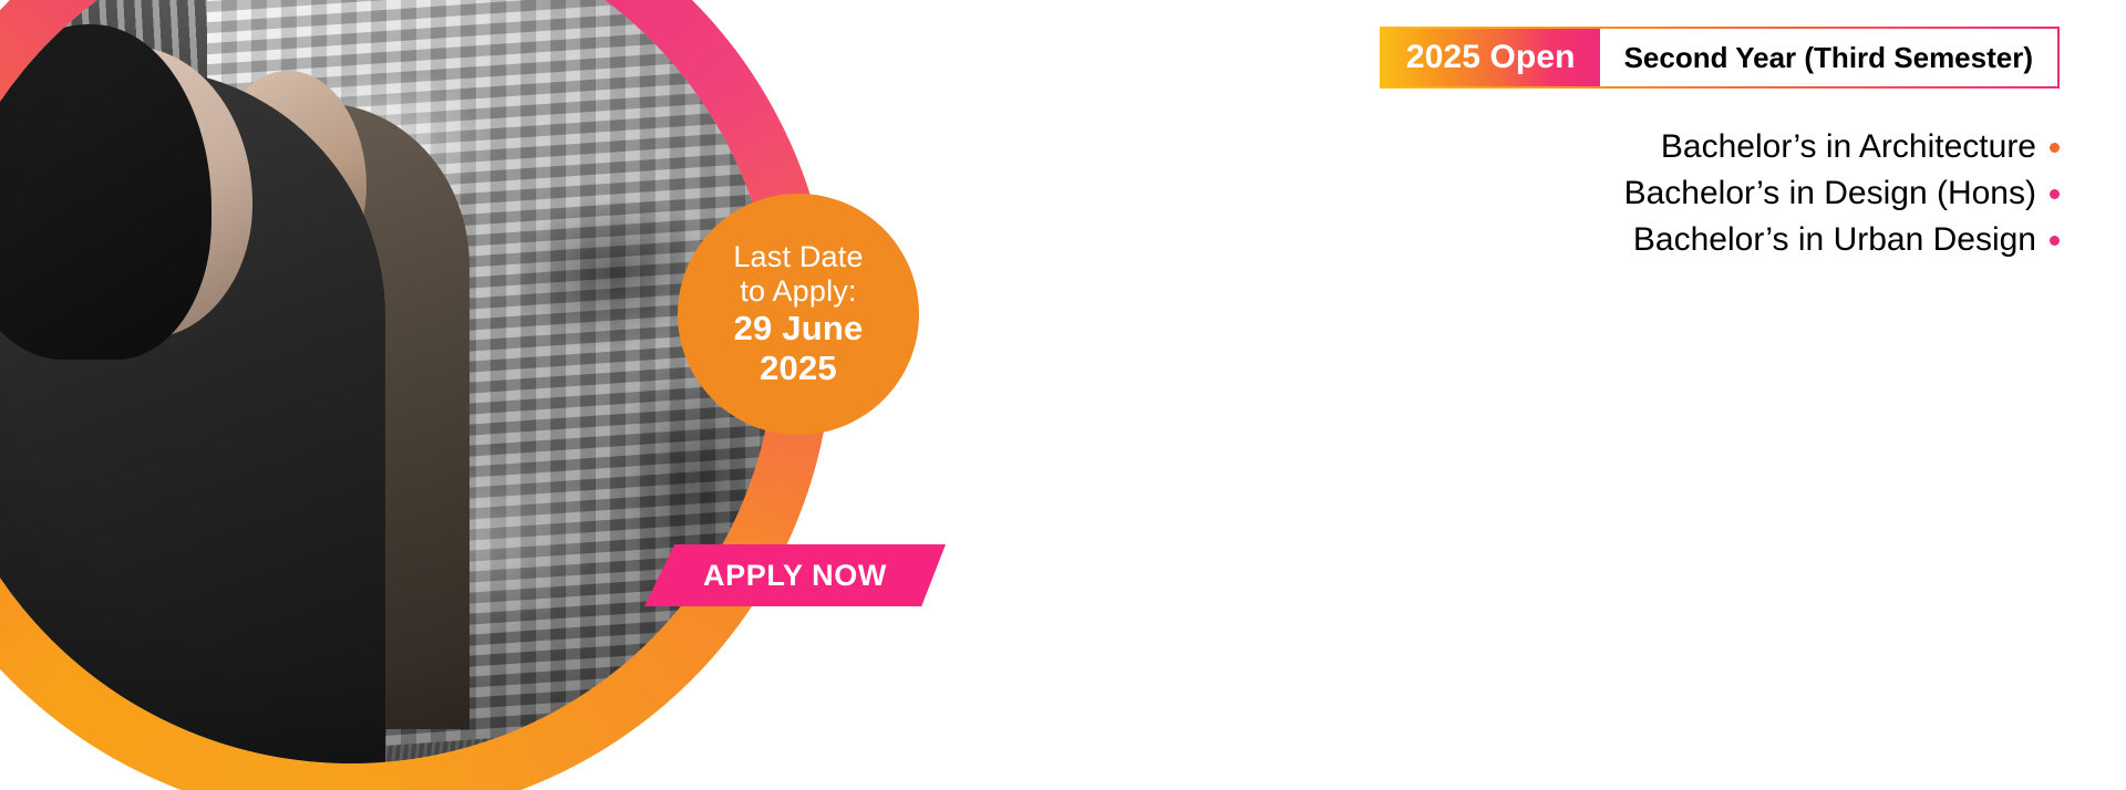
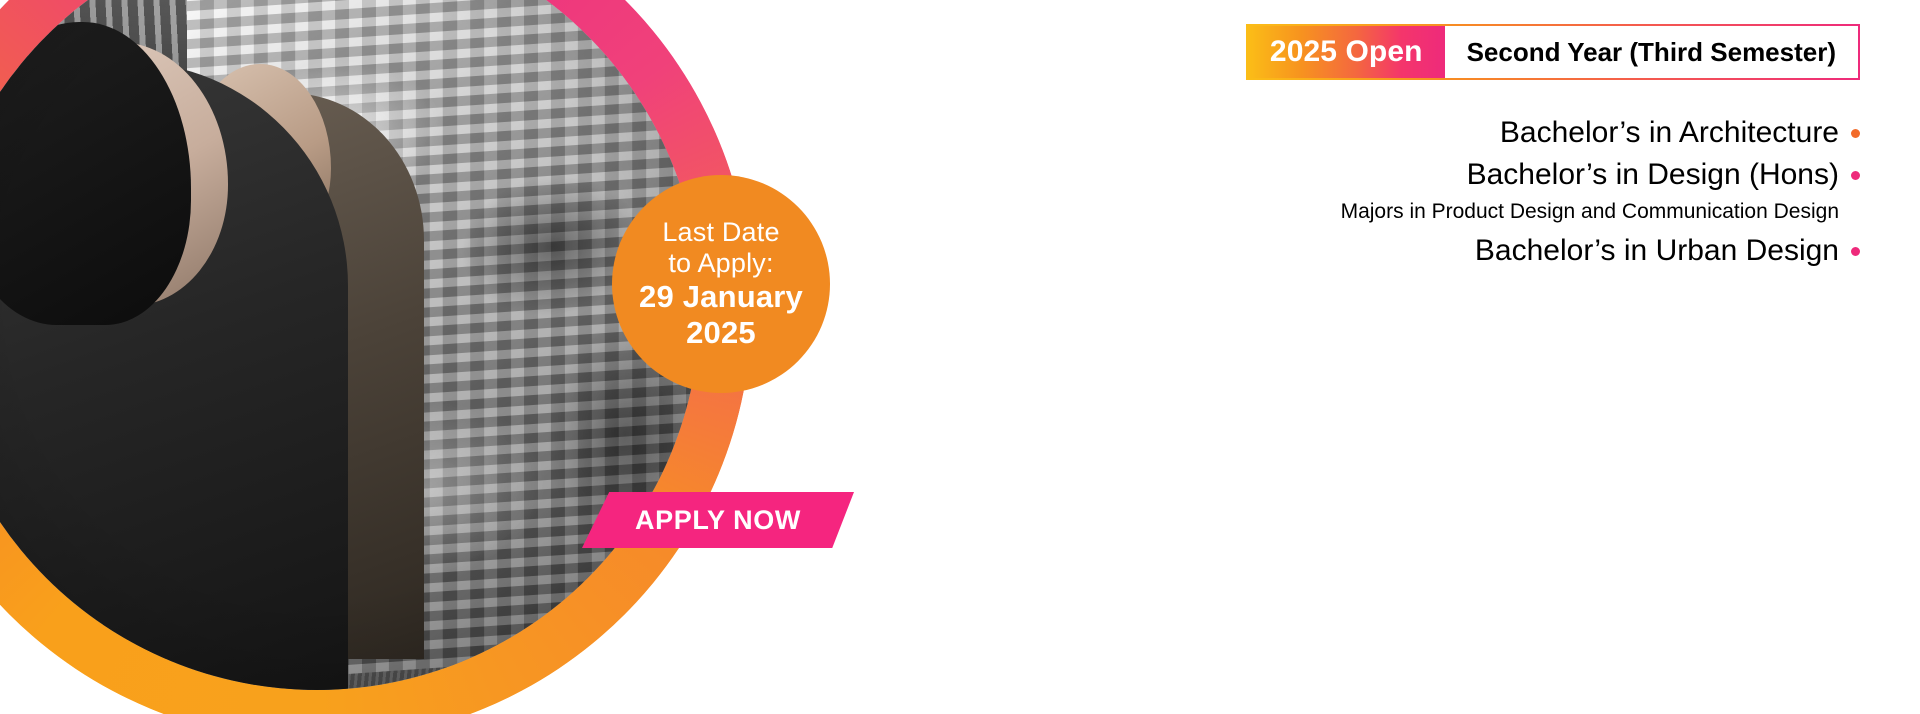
  Last Date
  to Apply:
- 29 June
+ 29 January
  2025
  APPLY NOW
  2025 Open
  Second Year (Third Semester)
  Bachelor’s in Architecture
  Bachelor’s in Design (Hons)
+ Majors in Product Design and Communication Design
  Bachelor’s in Urban Design
